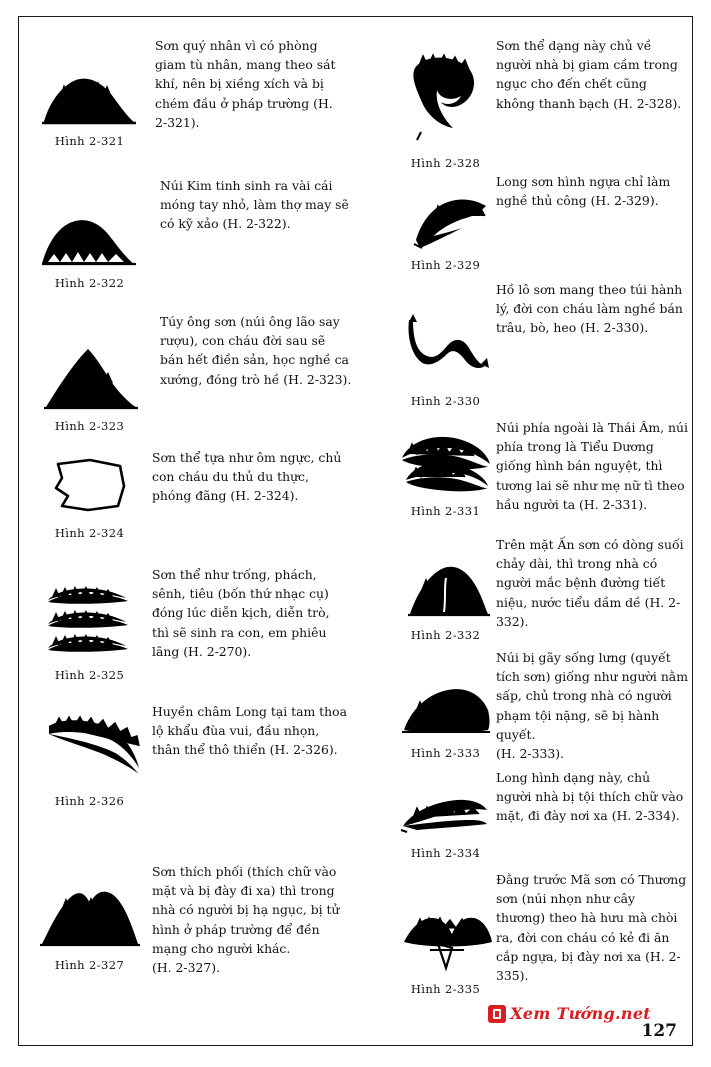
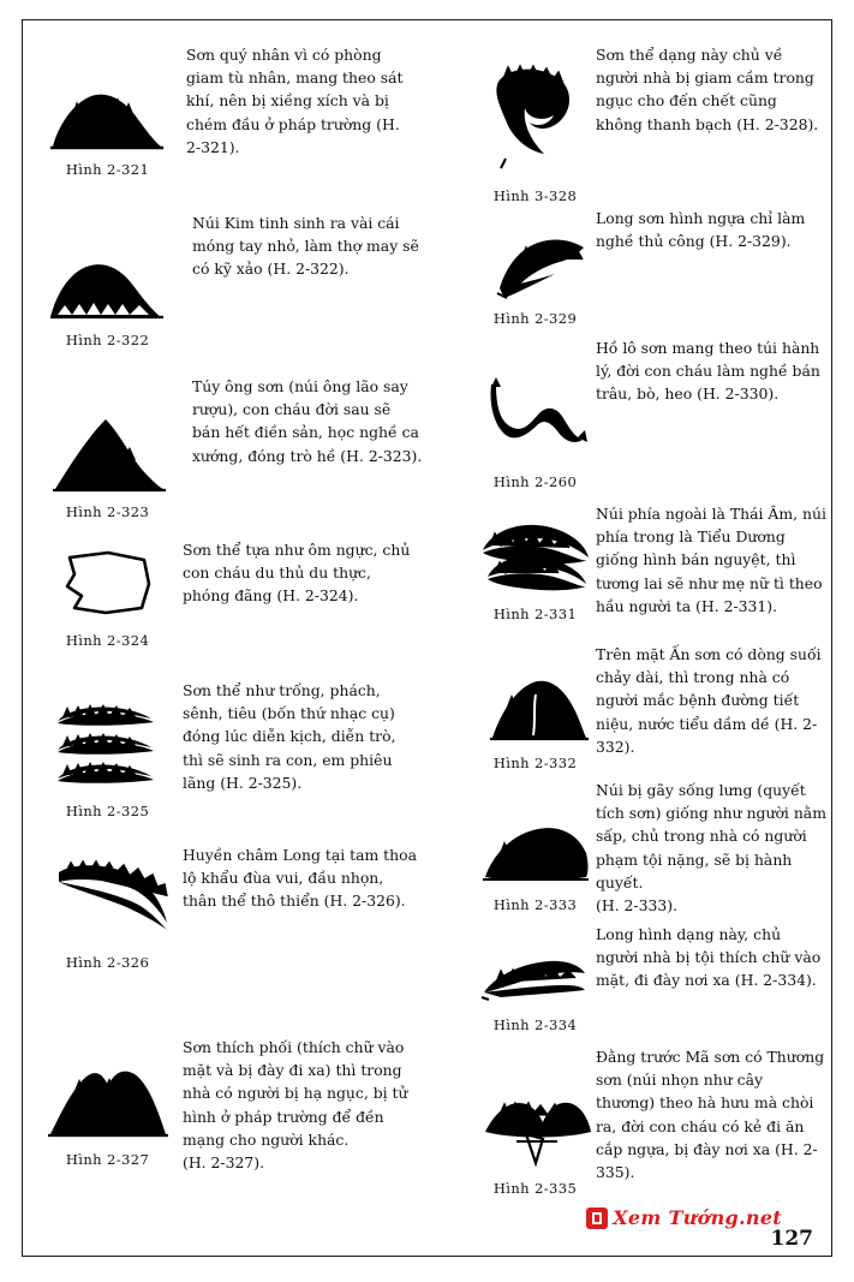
  Hình 2-321
  Hình 2-322
  Hình 2-323
  Hình 2-324
  Hình 2-325
  Hình 2-326
  Hình 2-327
  Sơn quý nhân vì có phòng giam tù nhân, mang theo sát khí, nên bị xiềng xích và bị chém đầu ở pháp trường (H. 2-321).
  Núi Kim tinh sinh ra vài cái móng tay nhỏ, làm thợ may sẽ có kỹ xảo (H. 2-322).
  Túy ông sơn (núi ông lão say rượu), con cháu đời sau sẽ bán hết điền sản, học nghề ca xướng, đóng trò hề (H. 2-323).
  Sơn thể tựa như ôm ngực, chủ con cháu du thủ du thực, phóng đãng (H. 2-324).
- Sơn thể như trống, phách, sênh, tiêu (bốn thứ nhạc cụ) đóng lúc diễn kịch, diễn trò, thì sẽ sinh ra con, em phiêu lãng (H. 2-270).
+ Sơn thể như trống, phách, sênh, tiêu (bốn thứ nhạc cụ) đóng lúc diễn kịch, diễn trò, thì sẽ sinh ra con, em phiêu lãng (H. 2-325).
  Huyền châm Long tại tam thoa lộ khẩu đùa vui, đầu nhọn, thân thể thô thiển (H. 2-326).
  Sơn thích phối (thích chữ vào mặt và bị đày đi xa) thì trong nhà có người bị hạ ngục, bị tử hình ở pháp trường để đền mạng cho người khác.
  (H. 2-327).
- Hình 2-328
+ Hình 3-328
  Hình 2-329
- Hình 2-330
+ Hình 2-260
  Hình 2-331
  Hình 2-332
  Hình 2-333
  Hình 2-334
  Hình 2-335
  Sơn thể dạng này chủ về người nhà bị giam cầm trong ngục cho đến chết cũng không thanh bạch (H. 2-328).
  Long sơn hình ngựa chỉ làm nghề thủ công (H. 2-329).
  Hồ lô sơn mang theo túi hành lý, đời con cháu làm nghề bán trâu, bò, heo (H. 2-330).
  Núi phía ngoài là Thái Âm, núi phía trong là Tiểu Dương giống hình bán nguyệt, thì tương lai sẽ như mẹ nữ tì theo hầu người ta (H. 2-331).
  Trên mặt Ấn sơn có dòng suối chảy dài, thì trong nhà có người mắc bệnh đường tiết niệu, nước tiểu dầm dề (H. 2-332).
  Núi bị gãy sống lưng (quyết tích sơn) giống như người nằm sấp, chủ trong nhà có người phạm tội nặng, sẽ bị hành quyết.
  (H. 2-333).
  Long hình dạng này, chủ người nhà bị tội thích chữ vào mặt, đi đày nơi xa (H. 2-334).
  Đằng trước Mã sơn có Thương sơn (núi nhọn như cây thương) theo hà hưu mà chòi ra, đời con cháu có kẻ đi ăn cắp ngựa, bị đày nơi xa (H. 2-335).
  Xem Tướng.net
  127
